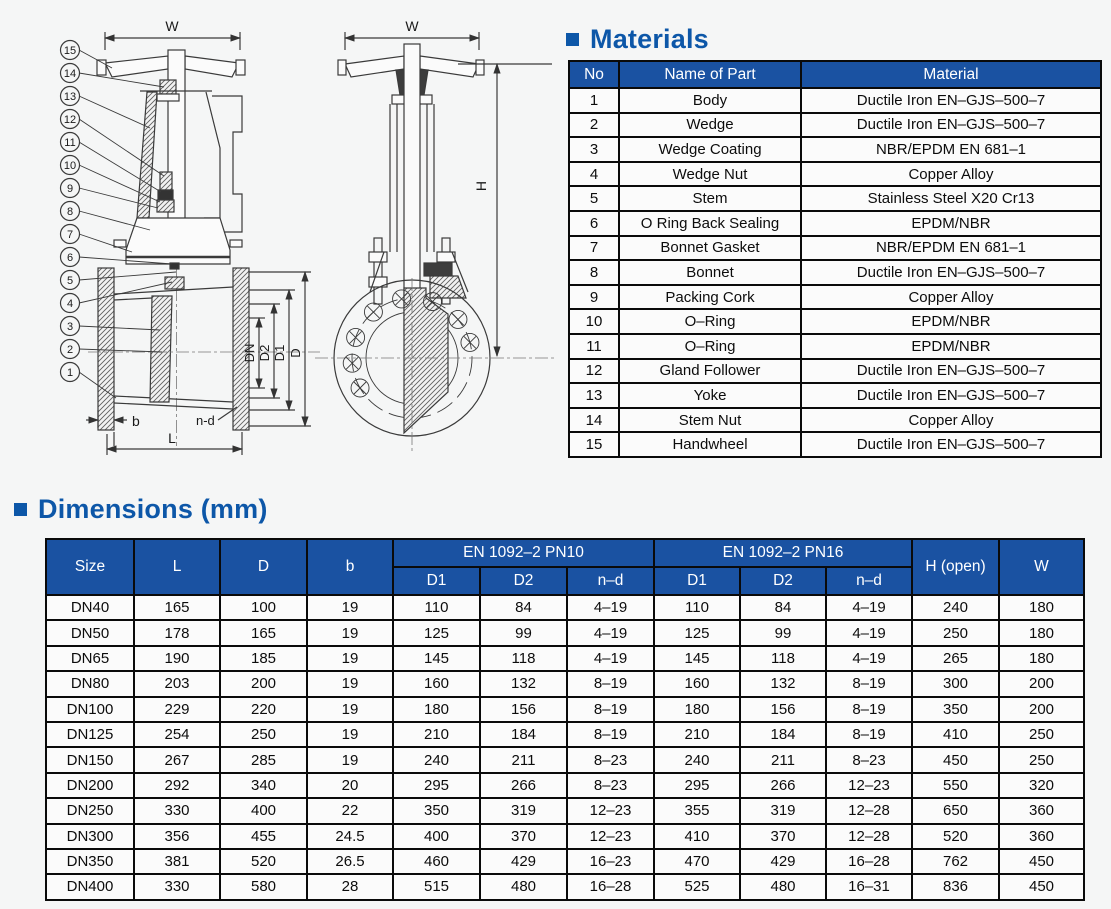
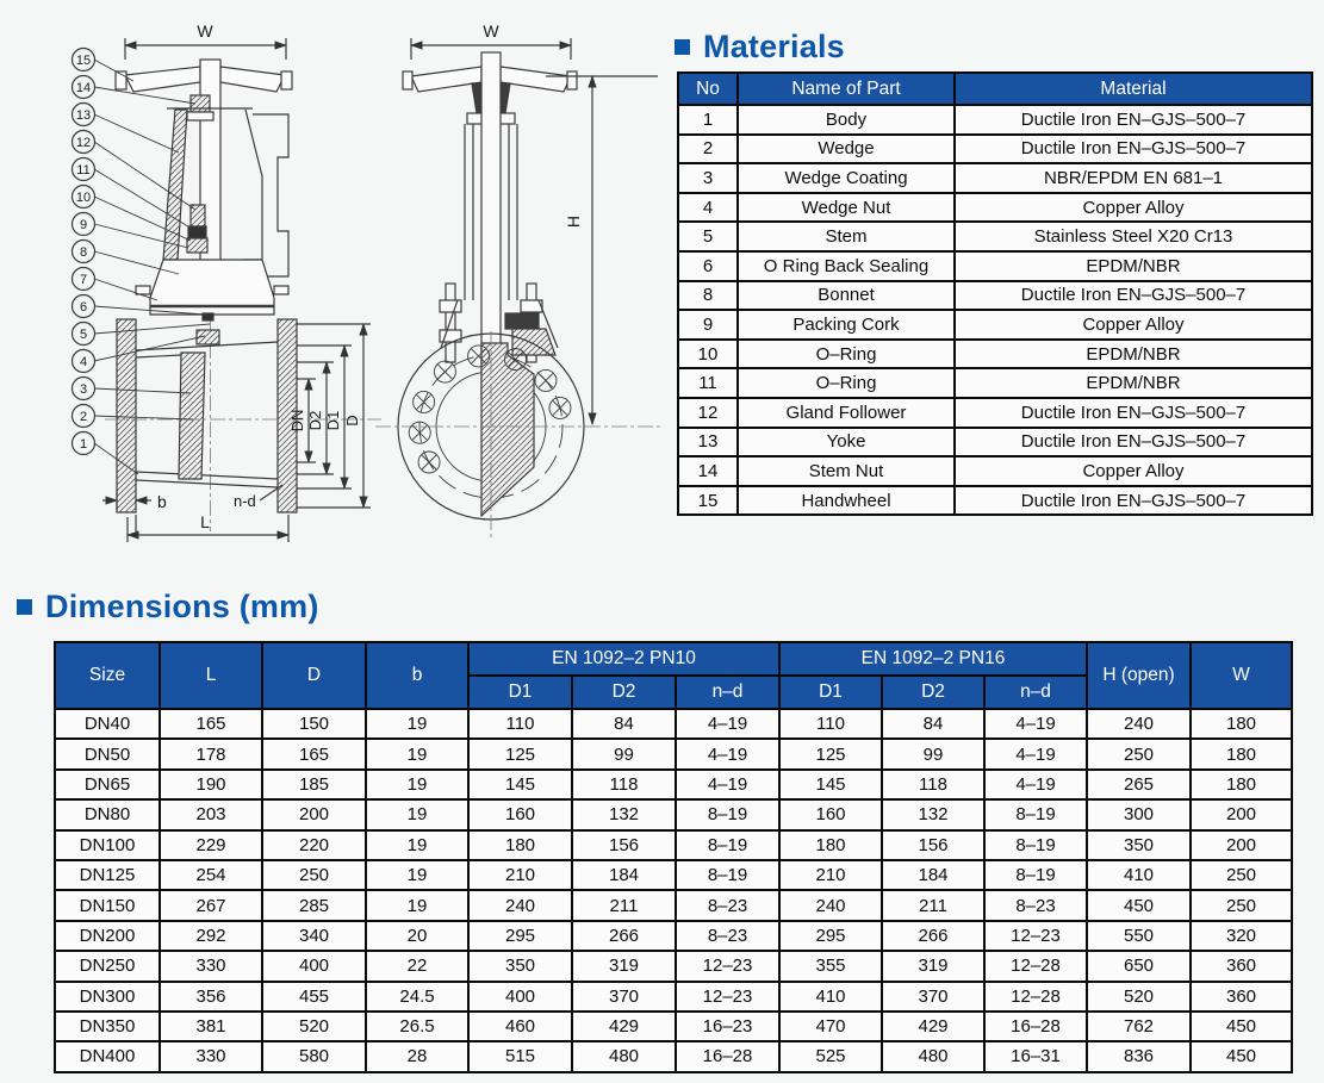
  W
  b
  L
  n-d
  W
  15
  14
  13
  12
  11
  10
  9
  8
  7
  6
  5
  4
  3
  2
  1
  Materials
  No	Name of Part	Material
  1	Body	Ductile Iron EN–GJS–500–7
  2	Wedge	Ductile Iron EN–GJS–500–7
  3	Wedge Coating	NBR/EPDM EN 681–1
  4	Wedge Nut	Copper Alloy
  5	Stem	Stainless Steel X20 Cr13
  6	O Ring Back Sealing	EPDM/NBR
- 7	Bonnet Gasket	NBR/EPDM EN 681–1
  8	Bonnet	Ductile Iron EN–GJS–500–7
  9	Packing Cork	Copper Alloy
  10	O–Ring	EPDM/NBR
  11	O–Ring	EPDM/NBR
  12	Gland Follower	Ductile Iron EN–GJS–500–7
  13	Yoke	Ductile Iron EN–GJS–500–7
  14	Stem Nut	Copper Alloy
  15	Handwheel	Ductile Iron EN–GJS–500–7
  Dimensions (mm)
  Size	L	D	b	EN 1092–2 PN10	EN 1092–2 PN16	H (open)	W
  D1	D2	n–d	D1	D2	n–d
- DN40	165	100	19	110	84	4–19	110	84	4–19	240	180
+ DN40	165	150	19	110	84	4–19	110	84	4–19	240	180
  DN50	178	165	19	125	99	4–19	125	99	4–19	250	180
  DN65	190	185	19	145	118	4–19	145	118	4–19	265	180
  DN80	203	200	19	160	132	8–19	160	132	8–19	300	200
  DN100	229	220	19	180	156	8–19	180	156	8–19	350	200
  DN125	254	250	19	210	184	8–19	210	184	8–19	410	250
  DN150	267	285	19	240	211	8–23	240	211	8–23	450	250
  DN200	292	340	20	295	266	8–23	295	266	12–23	550	320
  DN250	330	400	22	350	319	12–23	355	319	12–28	650	360
  DN300	356	455	24.5	400	370	12–23	410	370	12–28	520	360
  DN350	381	520	26.5	460	429	16–23	470	429	16–28	762	450
  DN400	330	580	28	515	480	16–28	525	480	16–31	836	450
